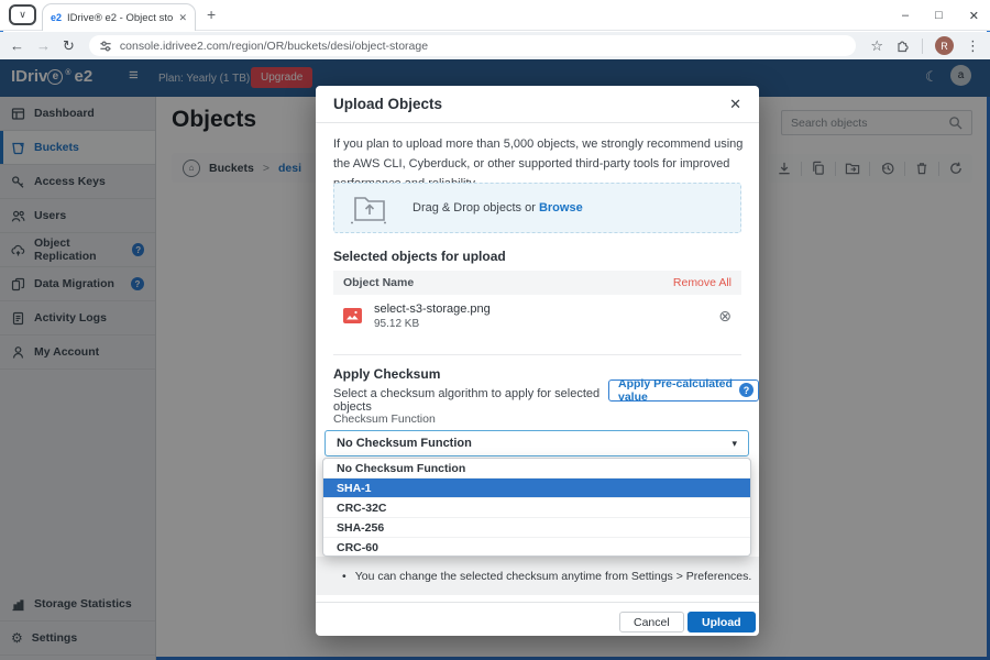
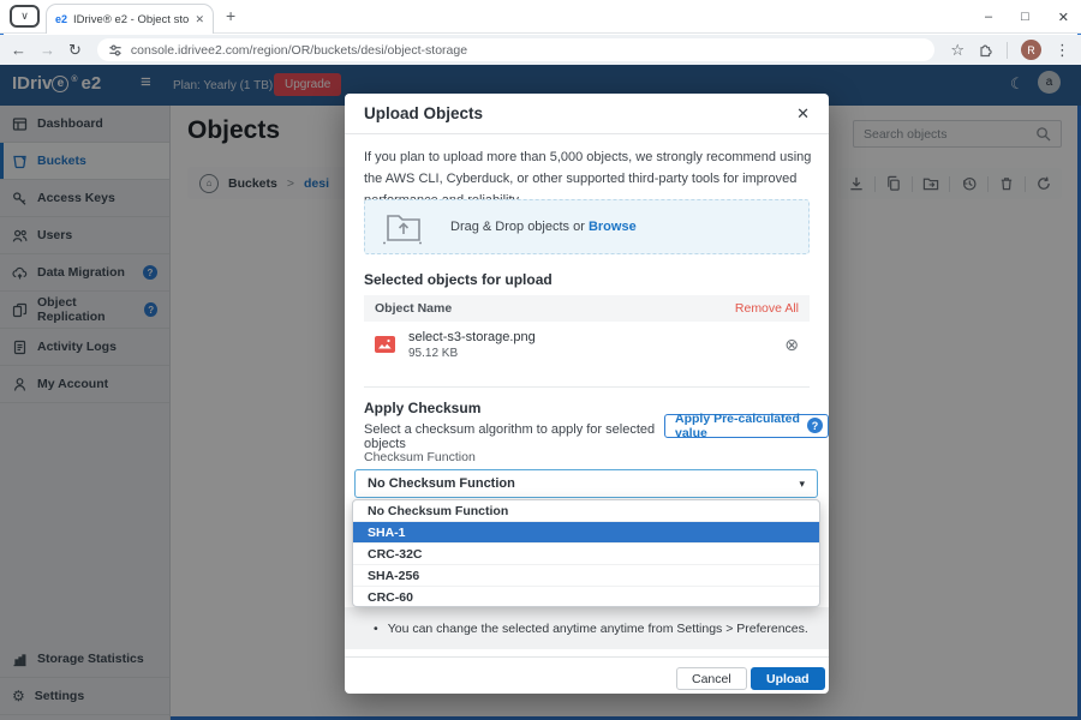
  ∨
  e2
  IDrive® e2 - Object sto
  ✕
  +
  –
  □
  ✕
  ←
  →
  ↻
  console.idrivee2.com/region/OR/buckets/desi/object-storage
  ☆
  R
  ⋮
  IDriv
  e
  e2
  ≡
  Plan: Yearly (1 TB)
  Upgrade
  ☾
  a
  Dashboard
  Buckets
  Access Keys
  Users
- Object Replication
+ Data Migration
  ?
- Data Migration
+ Object Replication
  ?
  Activity Logs
  My Account
  Storage Statistics
  ⚙
  Settings
  Objects
  ⌂
  Buckets
  >
  desi
  Search objects
  Upload Objects
  ✕
  If you plan to upload more than 5,000 objects, we strongly recommend using the AWS CLI, Cyberduck, or other supported third-party tools for improved
  Drag & Drop objects or Browse
  Selected objects for upload
  Object Name
  Remove All
  select-s3-storage.png
  95.12 KB
  ⊗
  Apply Checksum
  Select a checksum algorithm to apply for selected objects
  Apply Pre-calculated value
  ?
  Checksum Function
  No Checksum Function
  ▾
  No Checksum Function
  SHA-1
  CRC-32C
  SHA-256
  CRC-60
- • You can change the selected checksum anytime from Settings > Preferences.
+ • You can change the selected anytime anytime from Settings > Preferences.
  Cancel
  Upload
